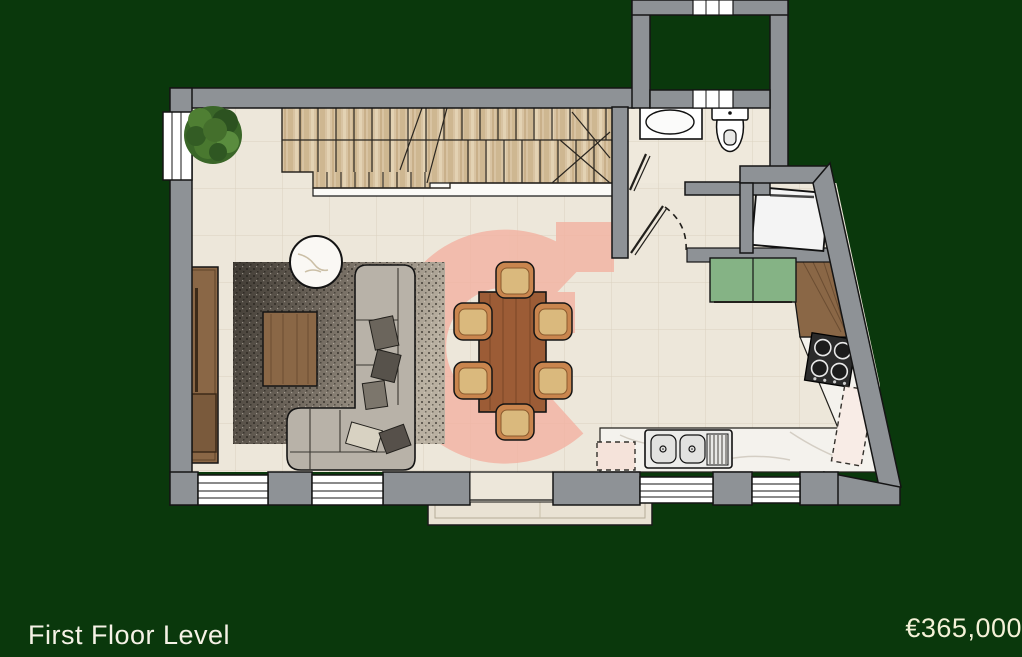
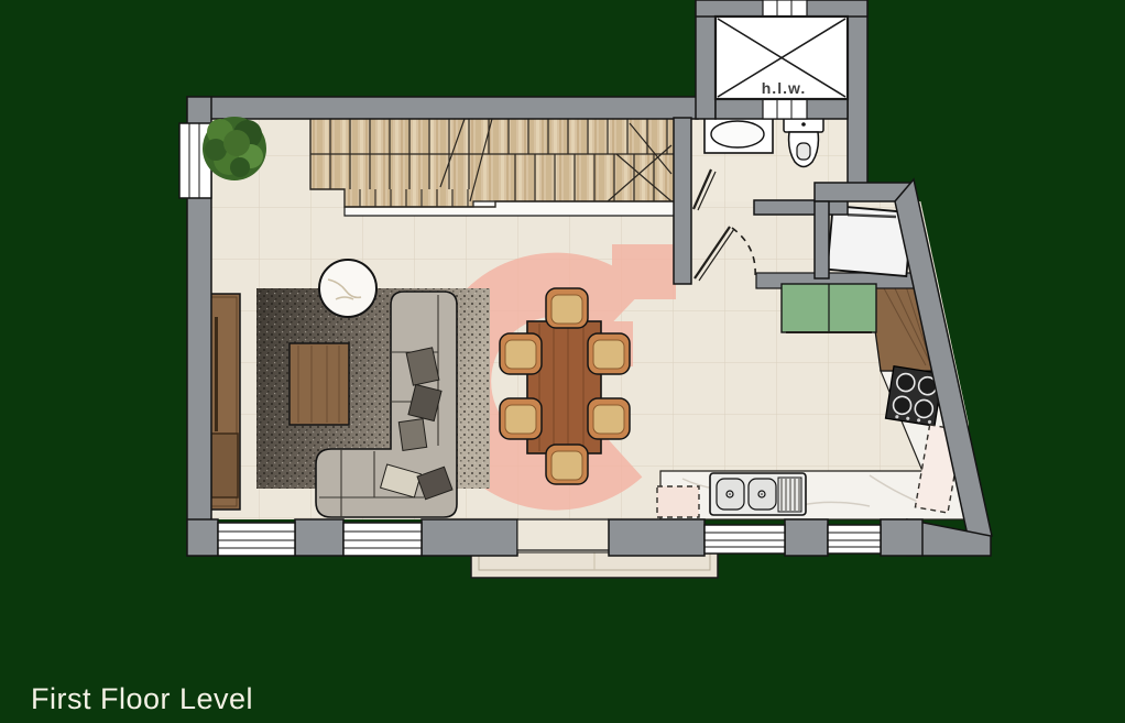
+ h.l.w.
  First Floor Level
- €365,000
